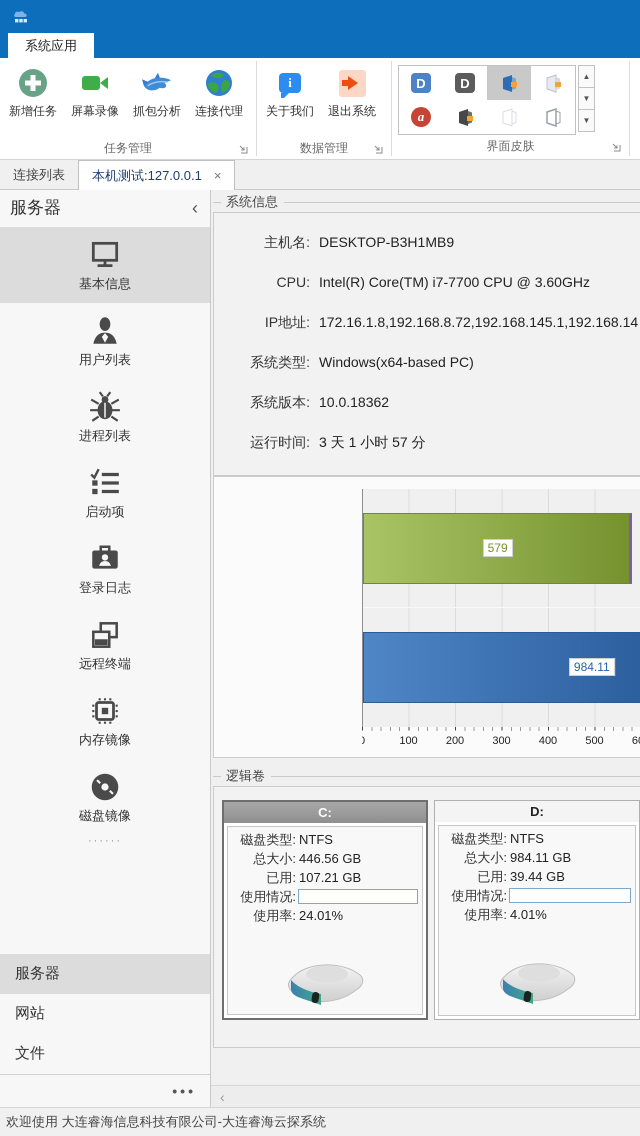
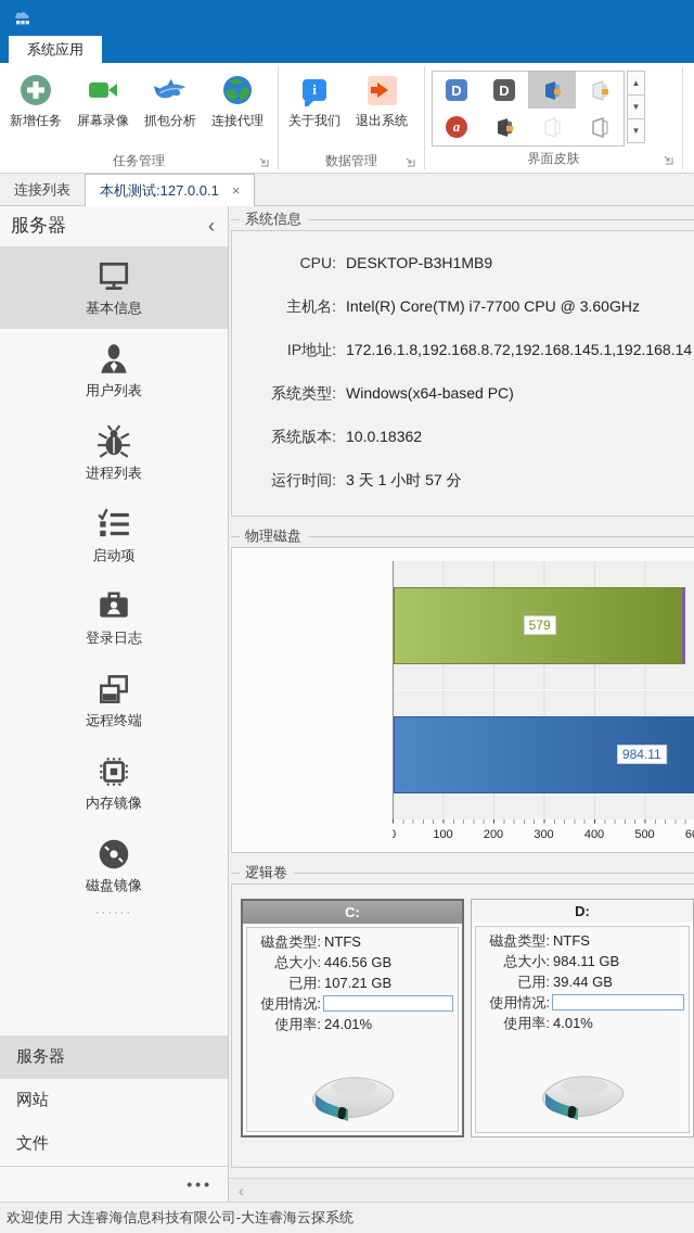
  系统应用
  新增任务
  屏幕录像
  抓包分析
  连接代理
  任务管理
  i
  关于我们
  退出系统
  数据管理
  D
  D
  a
  ▲
  ▼
  ▼
  界面皮肤
  连接列表
  本机测试:127.0.0.1
  ×
  服务器
  ‹
  基本信息
  用户列表
  进程列表
  启动项
  登录日志
  远程终端
  内存镜像
  磁盘镜像
  ······
  服务器
  网站
  文件
  •••
  系统信息
- 主机名:
+ CPU:
  DESKTOP-B3H1MB9
- CPU:
+ 主机名:
  Intel(R) Core(TM) i7-7700 CPU @ 3.60GHz
  IP地址:
  172.16.1.8,192.168.8.72,192.168.145.1,192.168.14
  系统类型:
  Windows(x64-based PC)
  系统版本:
  10.0.18362
  运行时间:
  3 天 1 小时 57 分
+ 物理磁盘
  579
  984.11
  0
  100
  200
  300
  400
  500
  逻辑卷
  C:
  磁盘类型:
  NTFS
  总大小:
  446.56 GB
  已用:
  107.21 GB
  使用情况:
  使用率:
  24.01%
  D:
  磁盘类型:
  NTFS
  总大小:
  984.11 GB
  已用:
  39.44 GB
  使用情况:
  使用率:
  4.01%
  ‹
  欢迎使用 大连睿海信息科技有限公司-大连睿海云探系统
